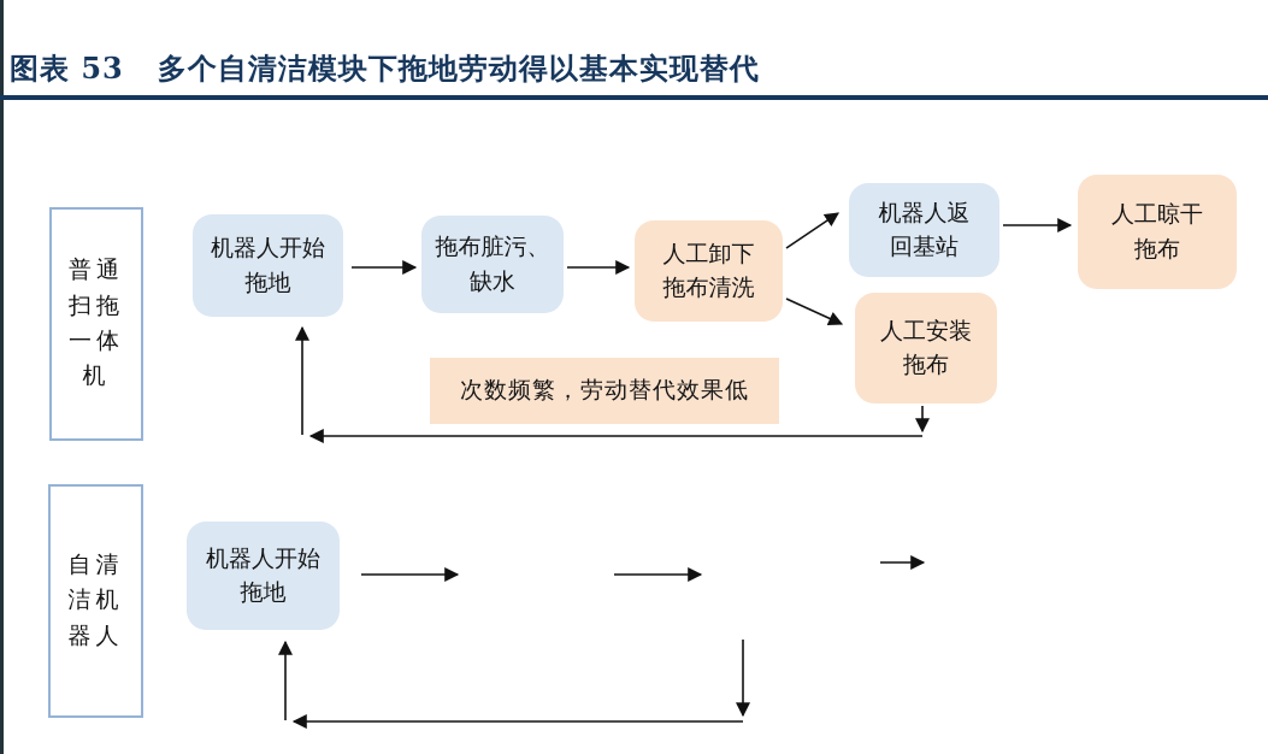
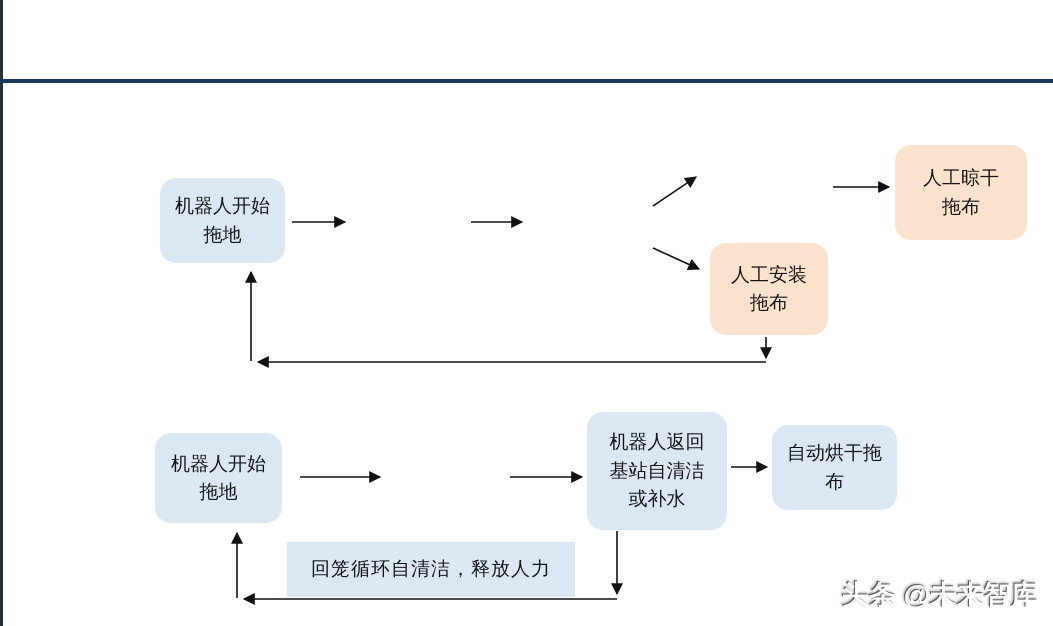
- 图表 53 多个自清洁模块下拖地劳动得以基本实现替代
- 普通
- 扫拖
- 一体
- 机
  机器人开始
  拖地
- 拖布脏污、
- 缺水
- 人工卸下
- 拖布清洗
- 机器人返
- 回基站
  人工安装
  拖布
  人工晾干
  拖布
- 次数频繁，劳动替代效果低
- 自清
- 洁机
- 器人
  机器人开始
  拖地
+ 机器人返回
+ 基站自清洁
+ 或补水
+ 自动烘干拖
+ 布
+ 回笼循环自清洁，释放人力
+ 头条 @未来智库
